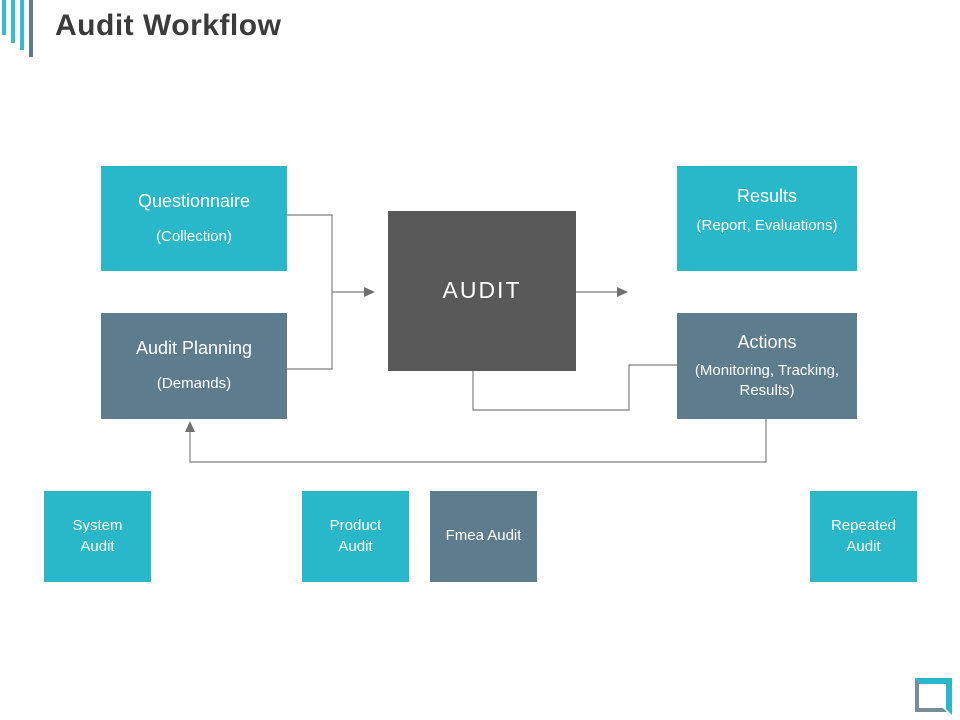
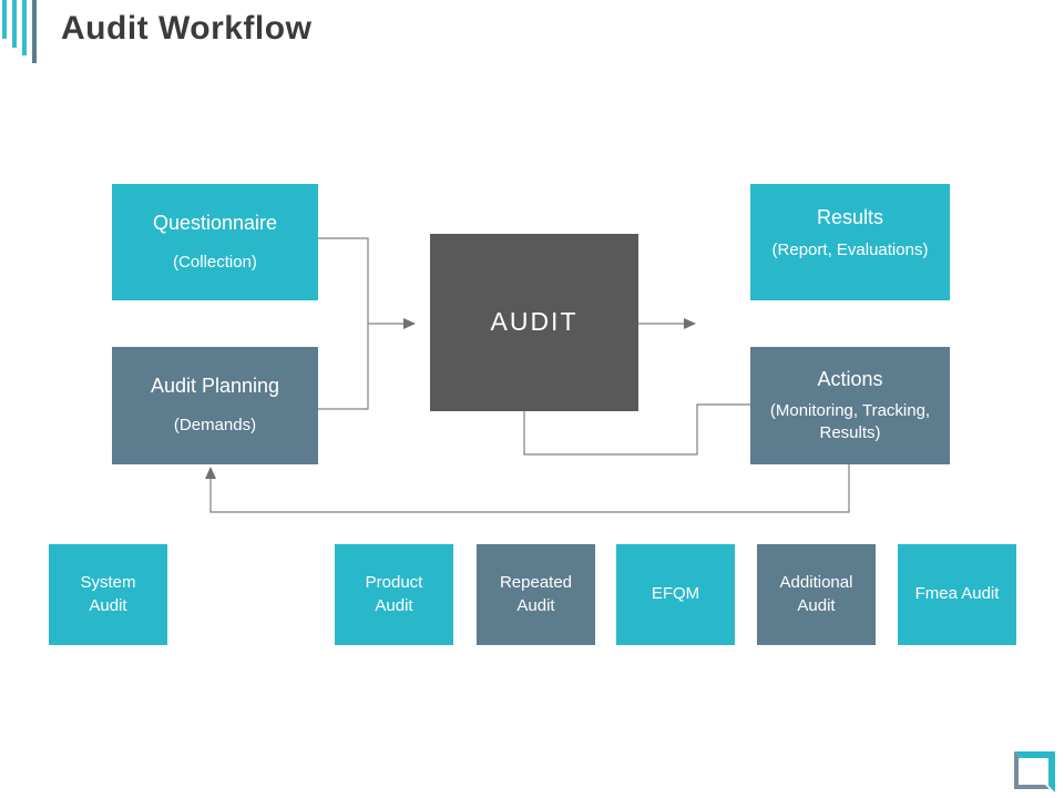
  Audit Workflow
  Questionnaire
  (Collection)
  Audit Planning
  (Demands)
  AUDIT
  Results
  (Report, Evaluations)
  Actions
  (Monitoring, Tracking, Results)
  System Audit
  Product Audit
- Fmea Audit
+ Repeated Audit
+ EFQM
+ Additional Audit
- Repeated Audit
+ Fmea Audit
